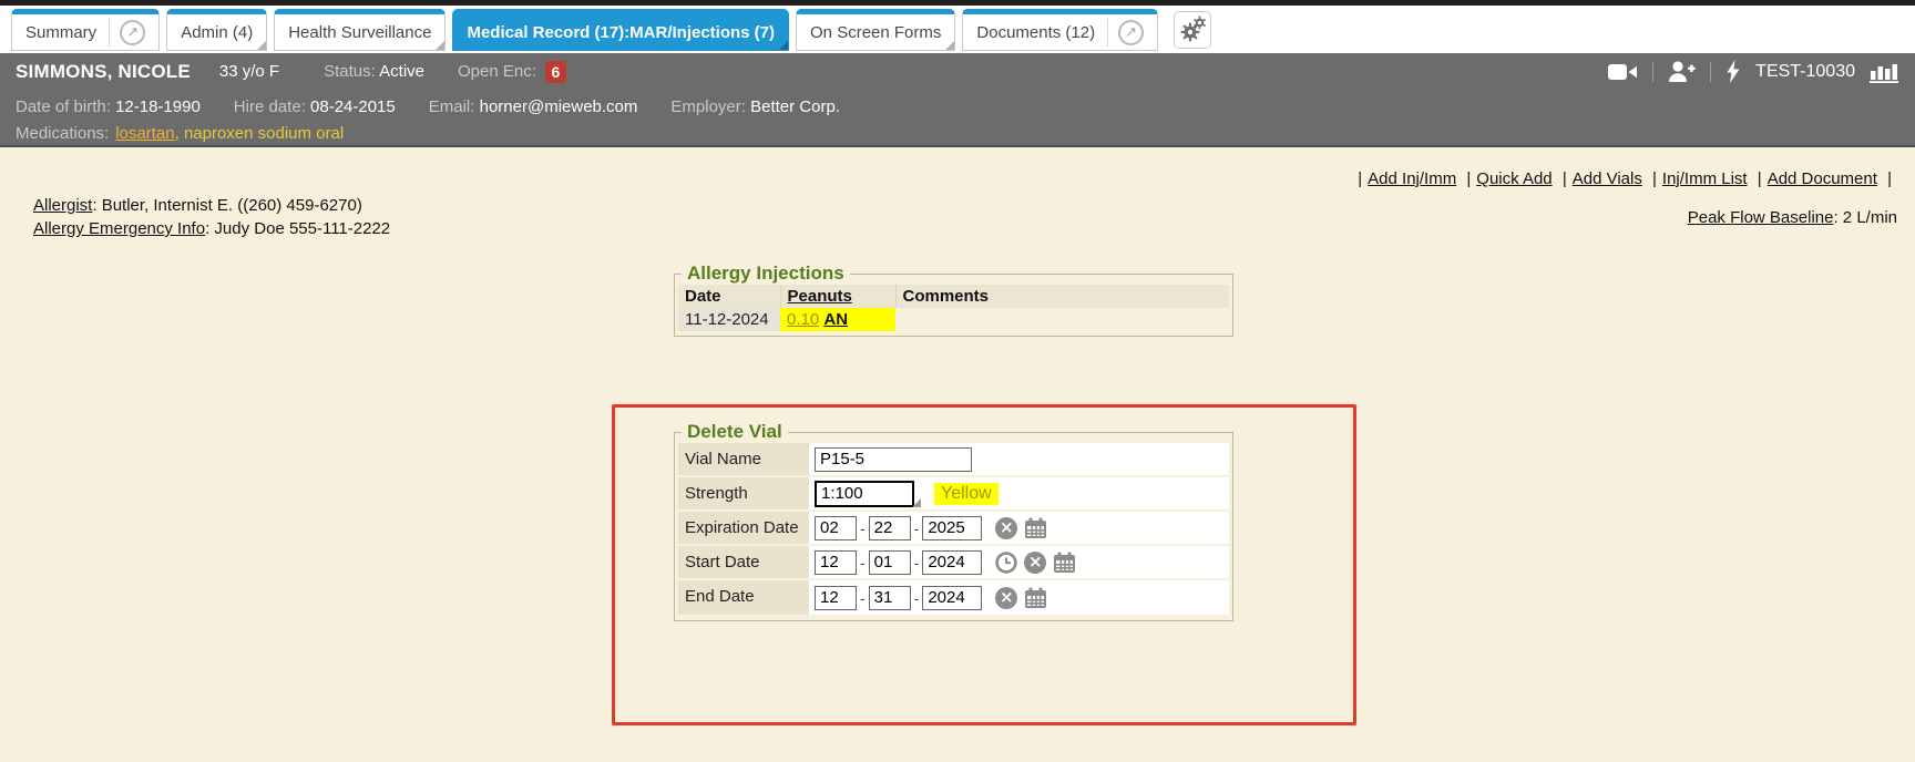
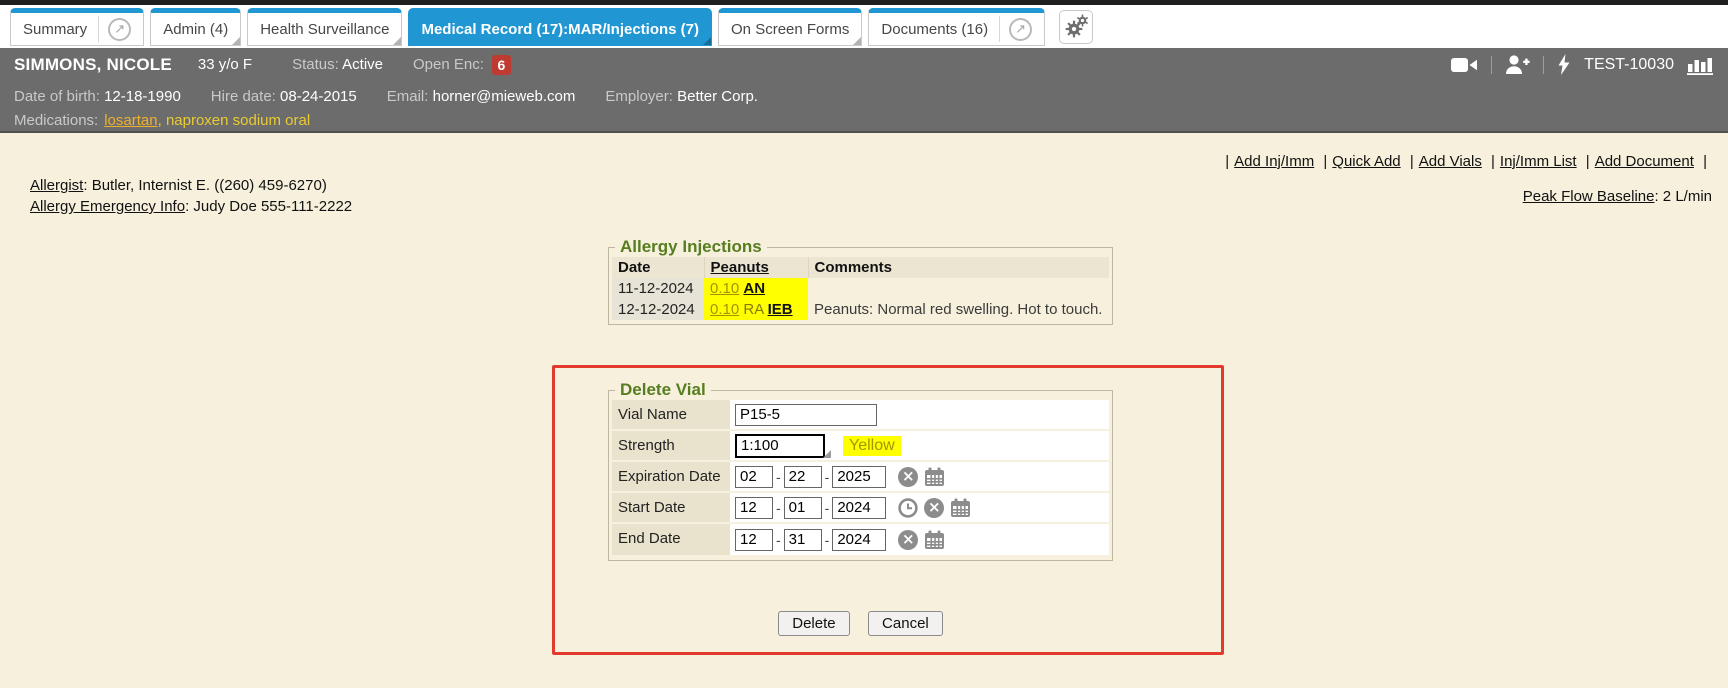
  Summary
  ↗
  Admin (4)
  Health Surveillance
  Medical Record (17):MAR/Injections (7)
  On Screen Forms
- Documents (12)
+ Documents (16)
  ↗
  SIMMONS, NICOLE
  33 y/o F
  Status: Active
  Open Enc:
  6
  TEST-10030
  Date of birth: 12-18-1990
  Hire date: 08-24-2015
  Email: horner@mieweb.com
  Employer: Better Corp.
  Medications:
  losartan
  ,
  naproxen sodium oral
  | Add Inj/Imm | Quick Add | Add Vials | Inj/Imm List | Add Document |
  Peak Flow Baseline: 2 L/min
  Allergist: Butler, Internist E. ((260) 459-6270)
  Allergy Emergency Info: Judy Doe 555-111-2222
  Allergy Injections
  Date	Peanuts	Comments
  11-12-2024	0.10 AN
+ 12-12-2024	0.10 RA IEB	Peanuts: Normal red swelling. Hot to touch.
  Delete Vial
  Vial Name
  P15-5
  Strength
  1:100
  Yellow
  Expiration Date
  02
  -
  22
  -
  2025
  ×
  Start Date
  12
  -
  01
  -
  2024
  ×
  End Date
  12
  -
  31
  -
  2024
  ×
+ Delete Cancel
